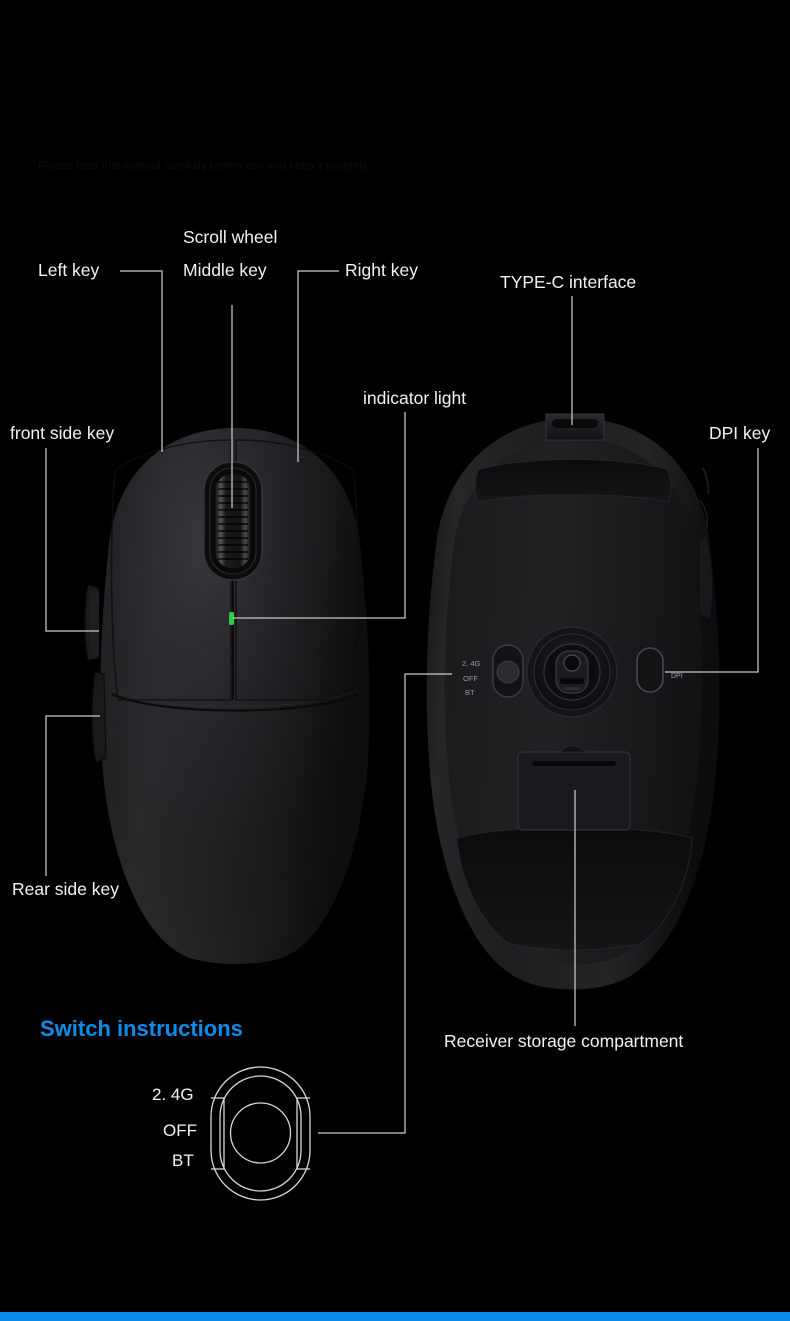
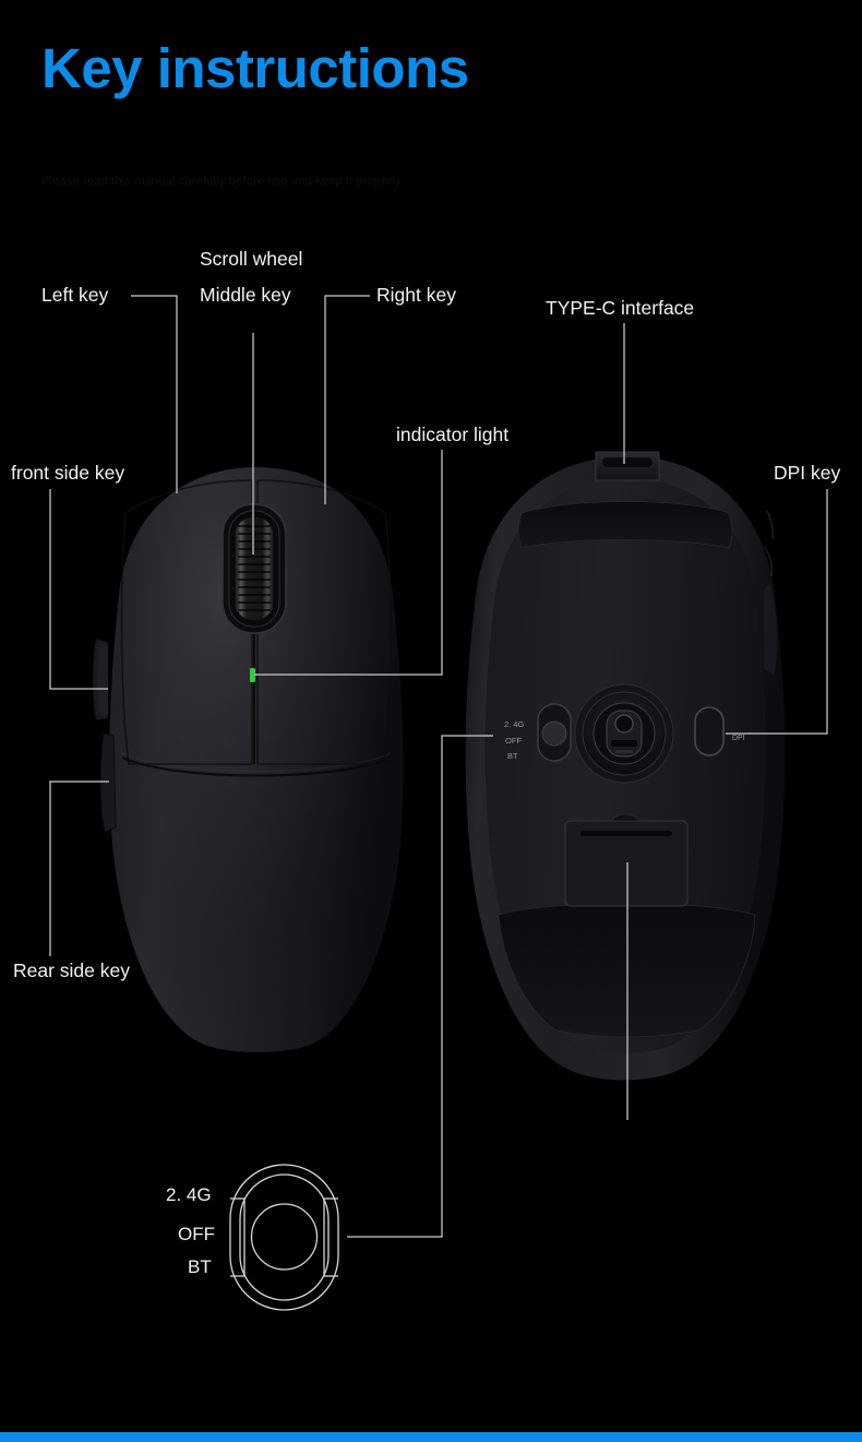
  2. 4G
  OFF
  BT
+ Key instructions
  Left key
  Scroll wheel
  Middle key
  Right key
  TYPE-C interface
  indicator light
  front side key
  DPI key
  Rear side key
- Receiver storage compartment
- Switch instructions
  2. 4G
  OFF
  BT
